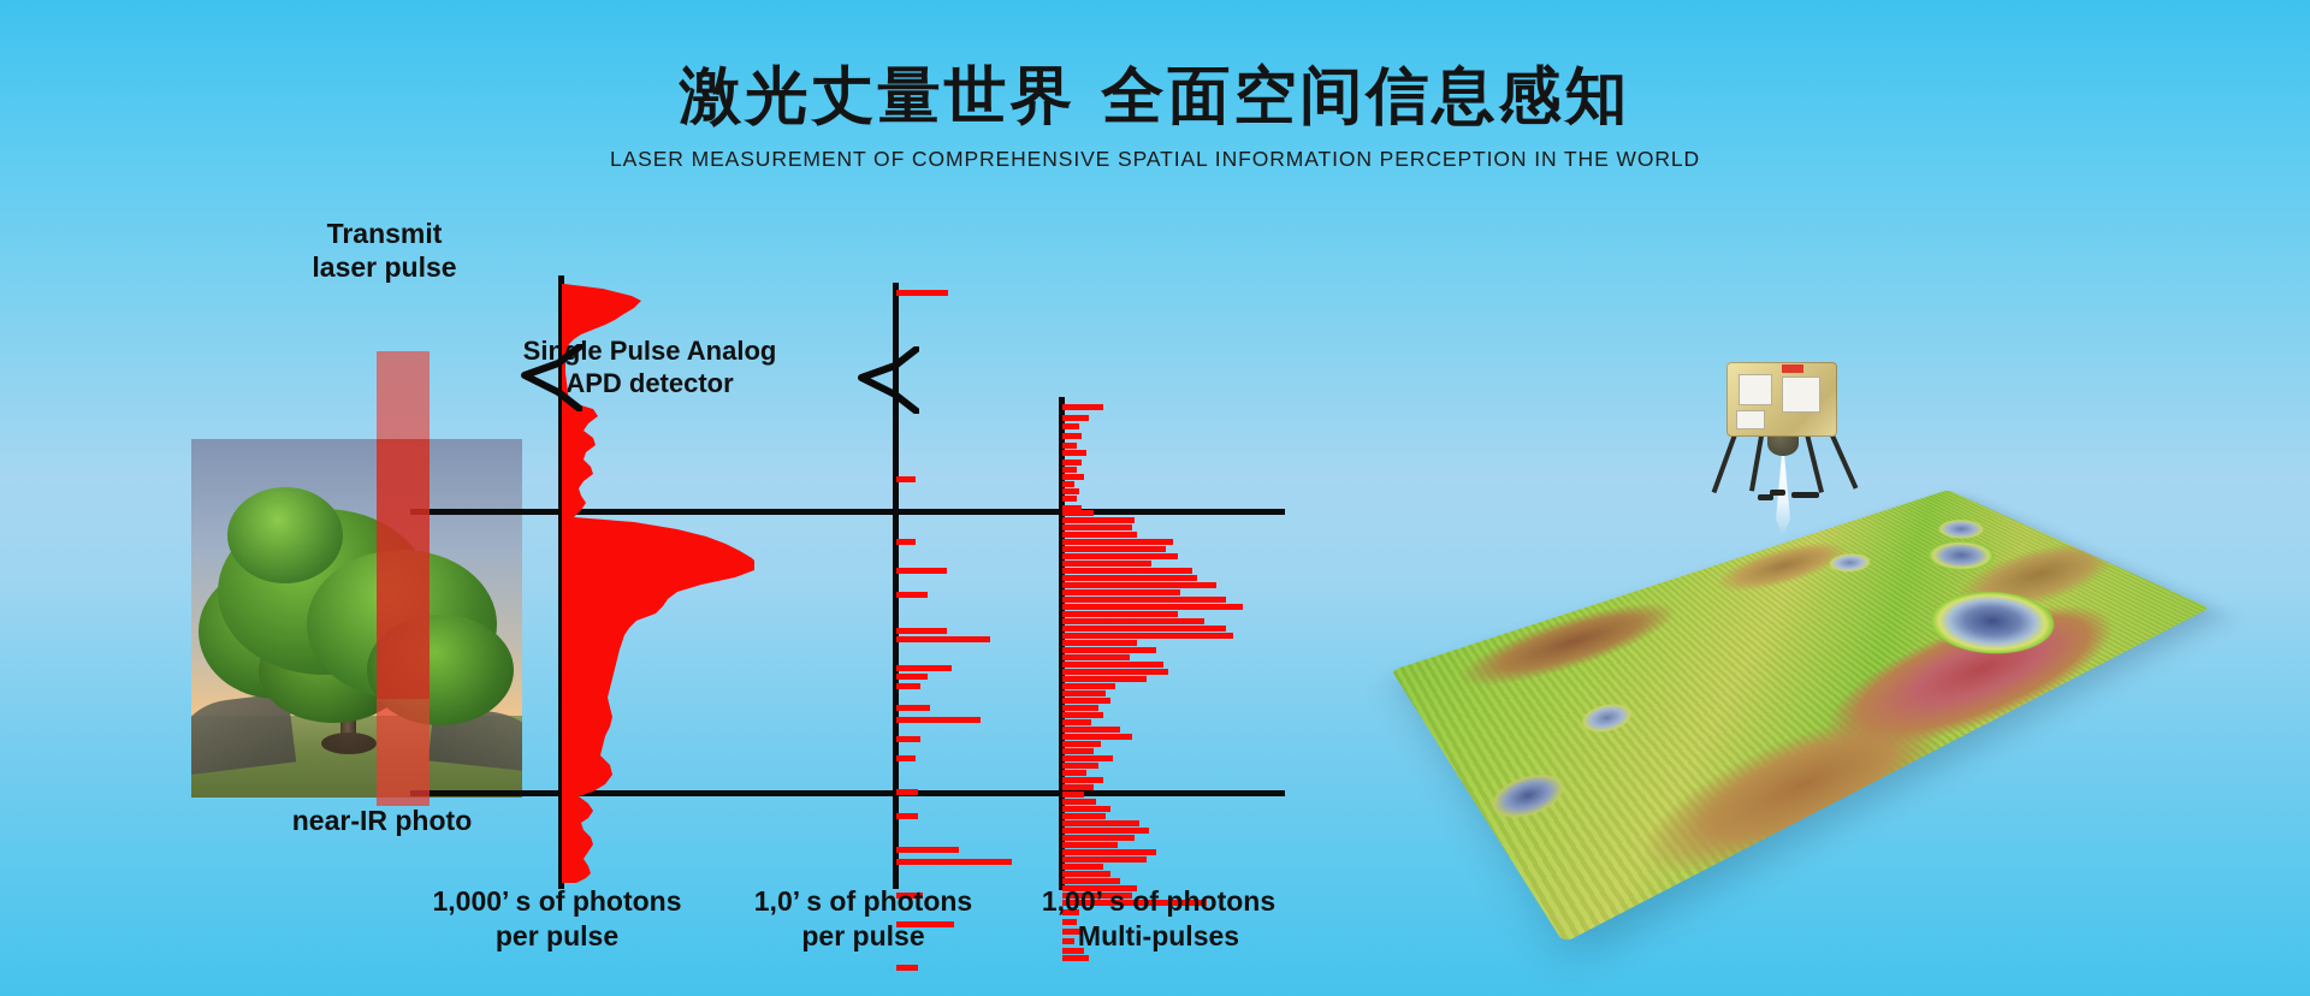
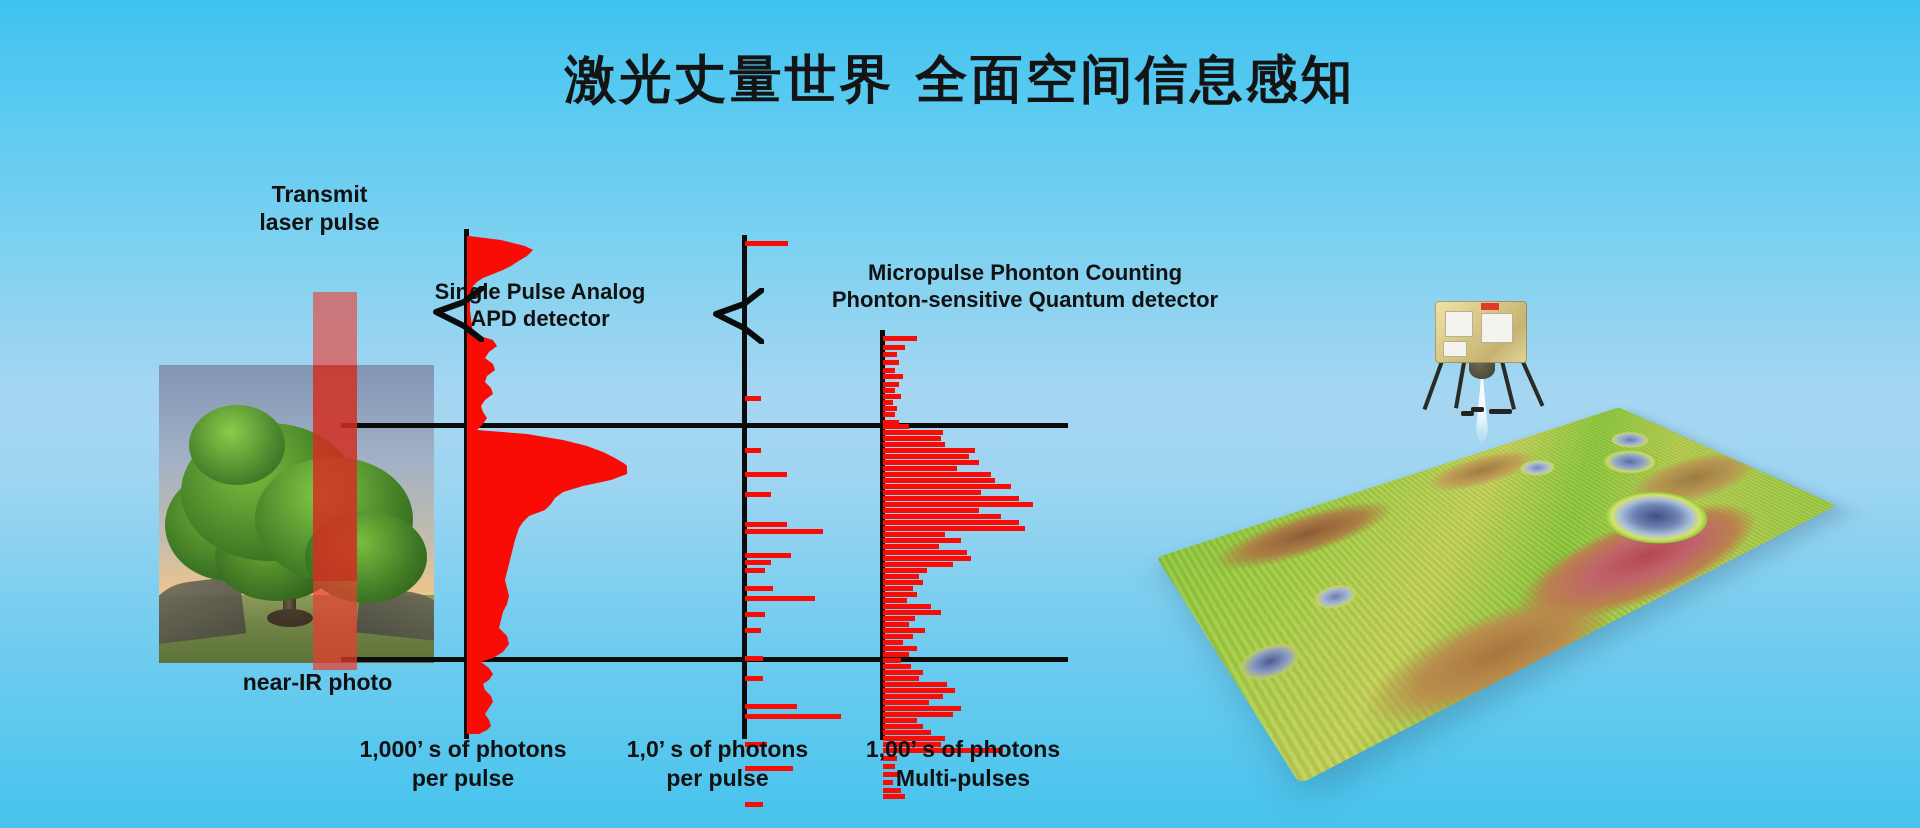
  激光丈量世界 全面空间信息感知
- LASER MEASUREMENT OF COMPREHENSIVE SPATIAL INFORMATION PERCEPTION IN THE WORLD
  Transmit
  laser pulse
  near-IR photo
  Sinle Pulse Analog
  APD detector
+ Micropulse Phonton Counting
+ Phonton-sensitive Quantum detector
  1,000’ s of photons
  per pulse
  1,0’ s of photons
  per pulse
  1,00’ s of photons
  Multi-pulses
